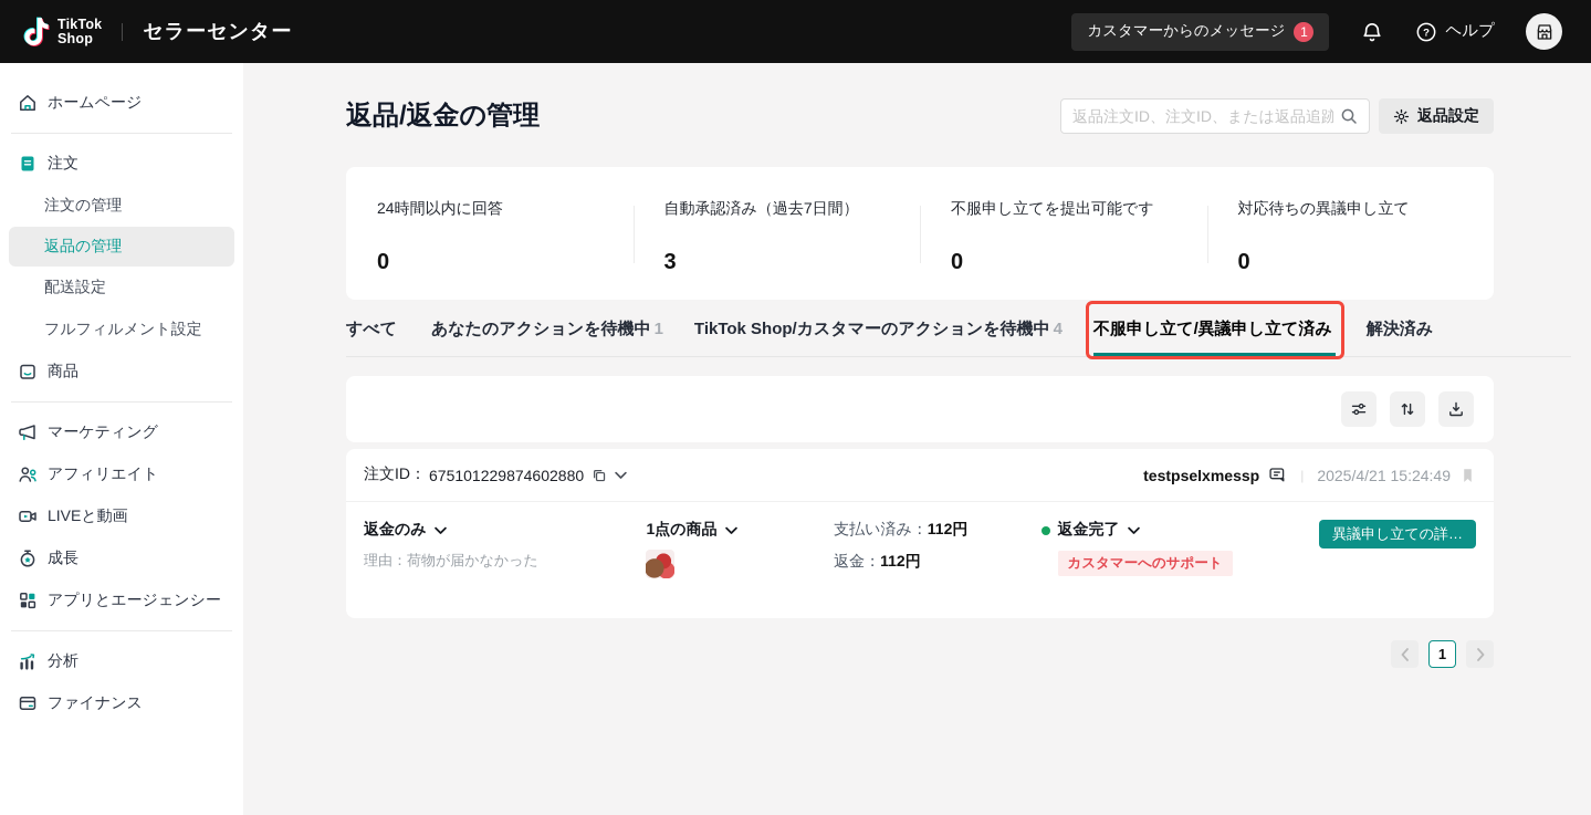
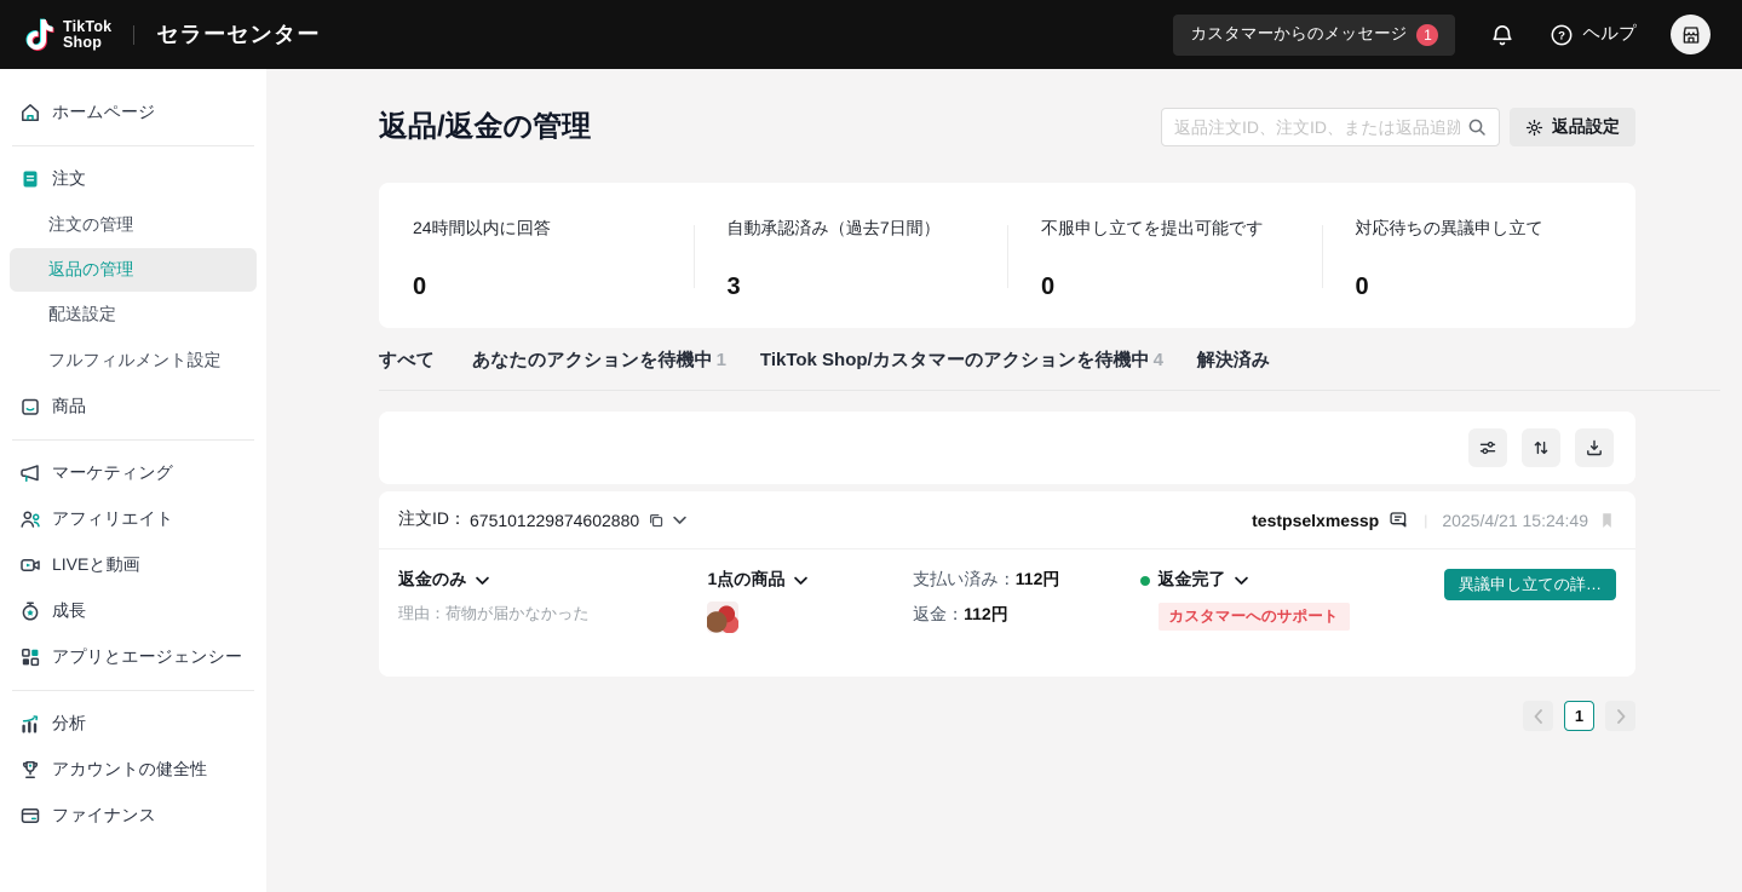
  TikTok
  Shop
  セラーセンター
  カスタマーからのメッセージ
  1
  ?
  ヘルプ
  ホームページ
  注文
  注文の管理
  返品の管理
  配送設定
  フルフィルメント設定
  商品
  マーケティング
  アフィリエイト
  LIVEと動画
  成長
  アプリとエージェンシー
  分析
+ アカウントの健全性
  ファイナンス
  返品/返金の管理
  返品注文ID、注文ID、または返品追跡
  返品設定
  24時間以内に回答
  0
  自動承認済み（過去7日間）
  3
  不服申し立てを提出可能です
  0
  対応待ちの異議申し立て
  0
  すべて
  あなたのアクションを待機中 1
  TikTok Shop/カスタマーのアクションを待機中 4
- 不服申し立て/異議申し立て済み
  解決済み
  注文ID：
  675101229874602880
  testpselxmessp
  |
  2025/4/21 15:24:49
  返金のみ
  理由：荷物が届かなかった
  1点の商品
  支払い済み：112円
  返金：112円
  返金完了
  カスタマーへのサポート
  異議申し立ての詳…
  1
